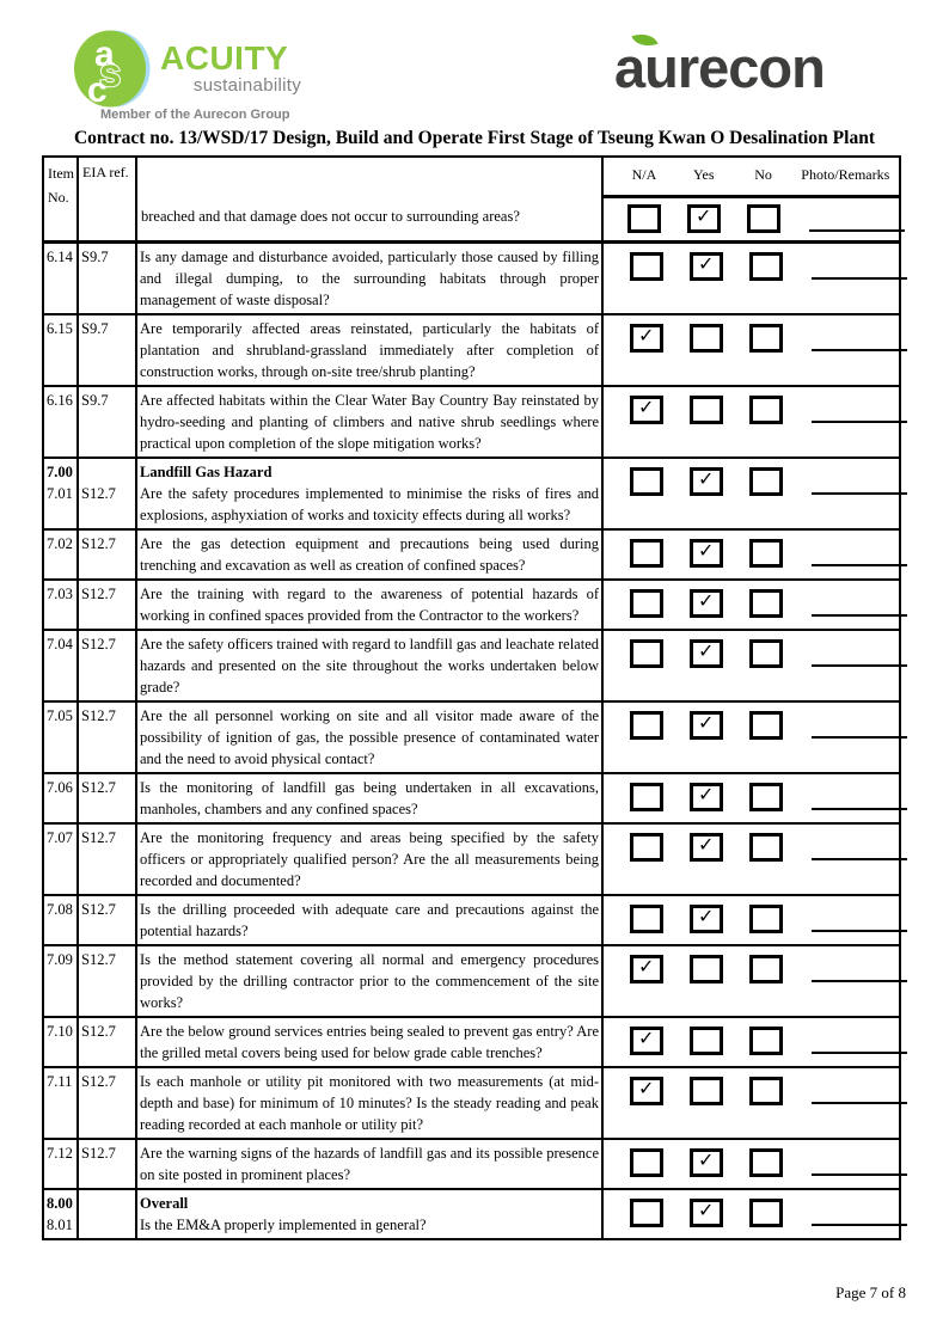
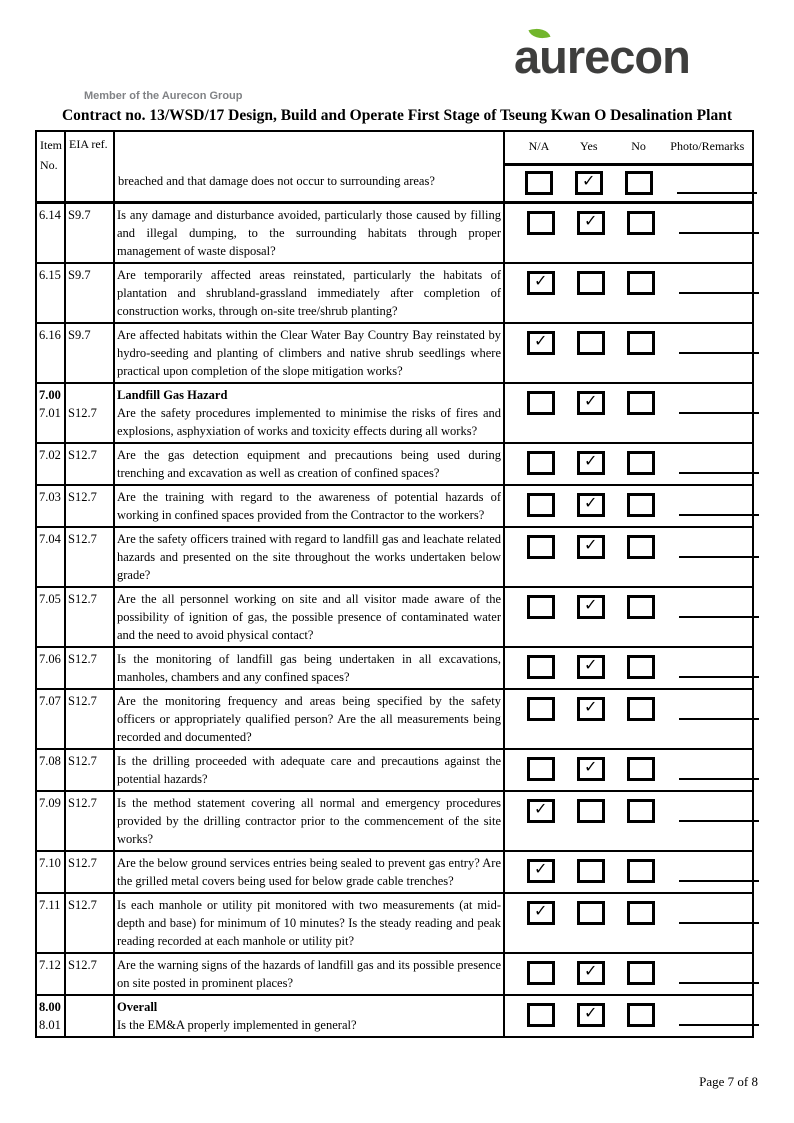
- a
- s
- c
- ACUITY
- sustainability
  Member of the Aurecon Group
  aurecon
  Contract no. 13/WSD/17 Design, Build and Operate First Stage of Tseung Kwan O Desalination Plant
  Item No.	EIA ref.	breached and that damage does not occur to surrounding areas?	N/A Yes No Photo/Remarks
  ✓
  6.14	S9.7	Is any damage and disturbance avoided, particularly those caused by filling and illegal dumping, to the surrounding habitats through proper management of waste disposal?	✓
  6.15	S9.7	Are temporarily affected areas reinstated, particularly the habitats of plantation and shrubland-grassland immediately after completion of construction works, through on-site tree/shrub planting?	✓
  6.16	S9.7	Are affected habitats within the Clear Water Bay Country Bay reinstated by hydro-seeding and planting of climbers and native shrub seedlings where practical upon completion of the slope mitigation works?	✓
  7.007.01	S12.7	Landfill Gas HazardAre the safety procedures implemented to minimise the risks of fires and explosions, asphyxiation of works and toxicity effects during all works?	✓
  7.02	S12.7	Are the gas detection equipment and precautions being used during trenching and excavation as well as creation of confined spaces?	✓
  7.03	S12.7	Are the training with regard to the awareness of potential hazards of working in confined spaces provided from the Contractor to the workers?	✓
  7.04	S12.7	Are the safety officers trained with regard to landfill gas and leachate related hazards and presented on the site throughout the works undertaken below grade?	✓
  7.05	S12.7	Are the all personnel working on site and all visitor made aware of the possibility of ignition of gas, the possible presence of contaminated water and the need to avoid physical contact?	✓
  7.06	S12.7	Is the monitoring of landfill gas being undertaken in all excavations, manholes, chambers and any confined spaces?	✓
  7.07	S12.7	Are the monitoring frequency and areas being specified by the safety officers or appropriately qualified person? Are the all measurements being recorded and documented?	✓
  7.08	S12.7	Is the drilling proceeded with adequate care and precautions against the potential hazards?	✓
  7.09	S12.7	Is the method statement covering all normal and emergency procedures provided by the drilling contractor prior to the commencement of the site works?	✓
  7.10	S12.7	Are the below ground services entries being sealed to prevent gas entry? Are the grilled metal covers being used for below grade cable trenches?	✓
  7.11	S12.7	Is each manhole or utility pit monitored with two measurements (at mid-depth and base) for minimum of 10 minutes? Is the steady reading and peak reading recorded at each manhole or utility pit?	✓
  7.12	S12.7	Are the warning signs of the hazards of landfill gas and its possible presence on site posted in prominent places?	✓
  8.008.01		OverallIs the EM&A properly implemented in general?	✓
  Page 7 of 8
